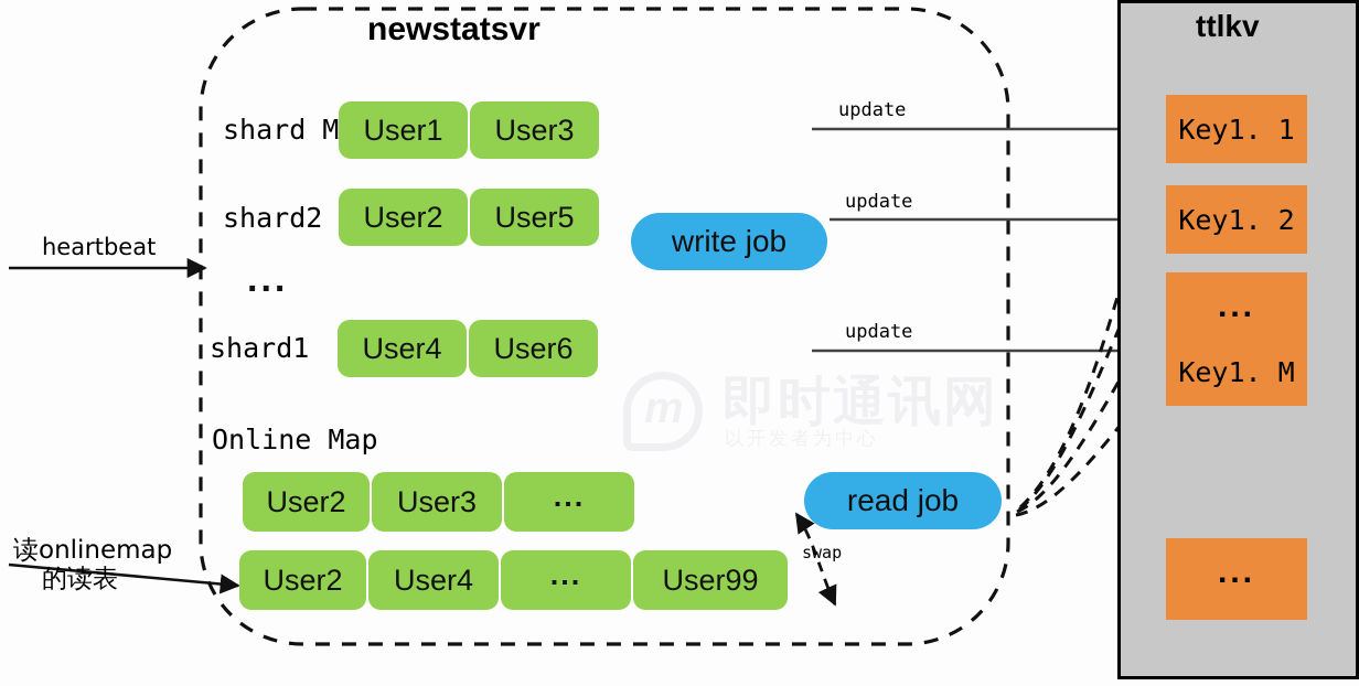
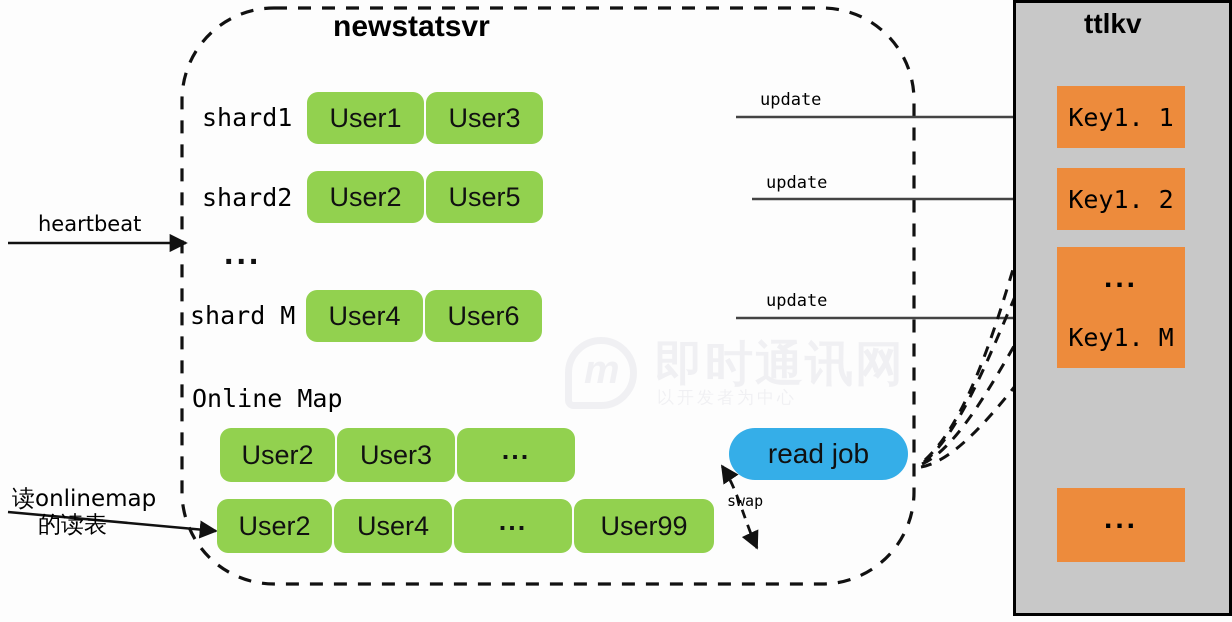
  newstatsvr
  ttlkv
  Key1. 1
  Key1. 2
  ...
  Key1. M
  ...
- shard M
+ shard1
  shard2
  ...
- shard1
+ shard M
  User1
  User3
  User2
  User5
  User4
  User6
  Online Map
  User2
  User3
  ...
  User2
  User4
  ...
  User99
- write job
  read job
  update
  update
  update
  swap
  heartbeat
  读onlinemap
  的读表
